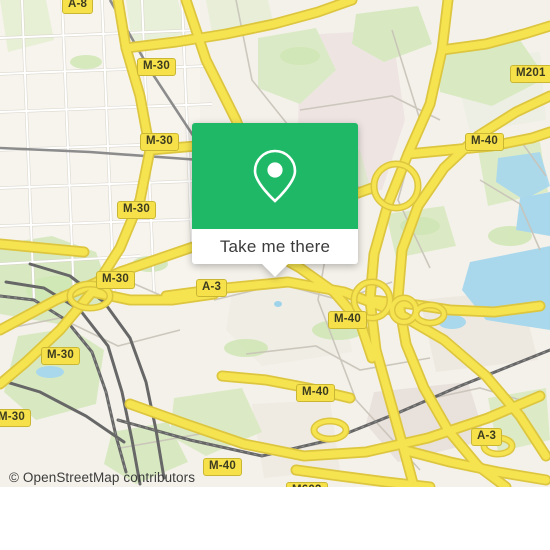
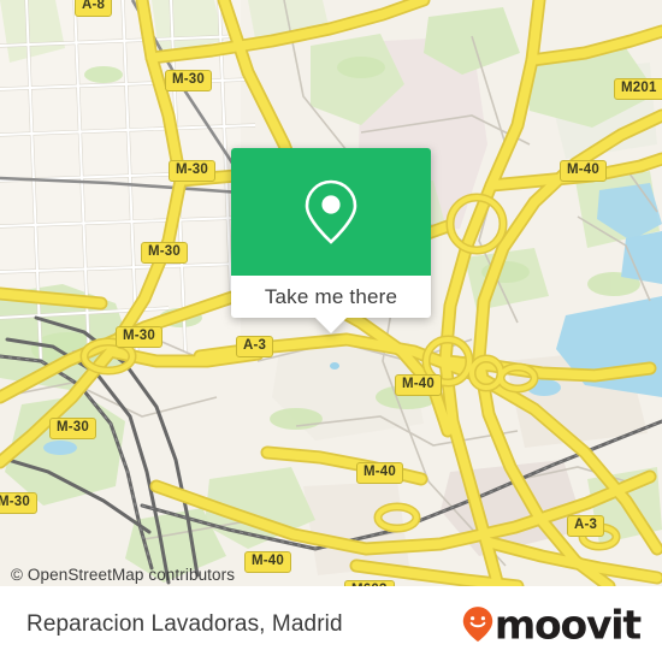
  A-8
  M-30
  M-30
  M-30
  M-30
  M-30
  M-30
  M201
  M-40
  A-3
  M-40
  M-40
  A-3
  M-40
  © OpenStreetMap contributors
  Take me there
+ Reparacion Lavadoras, Madrid
+ moovit
